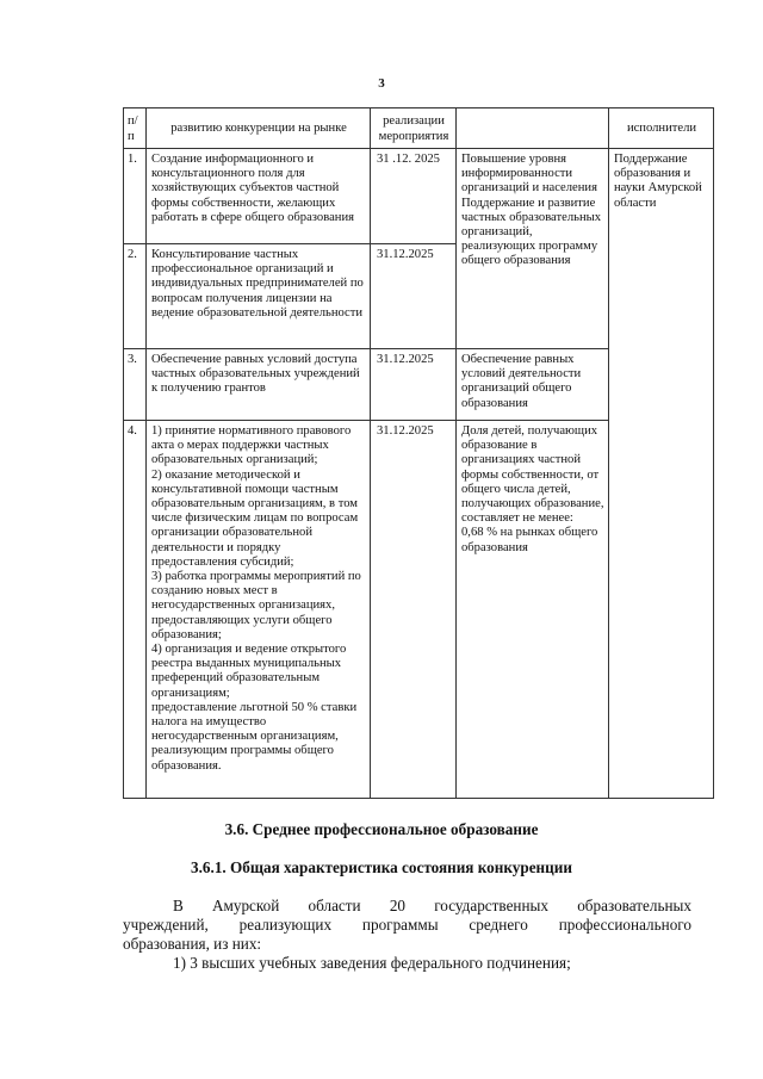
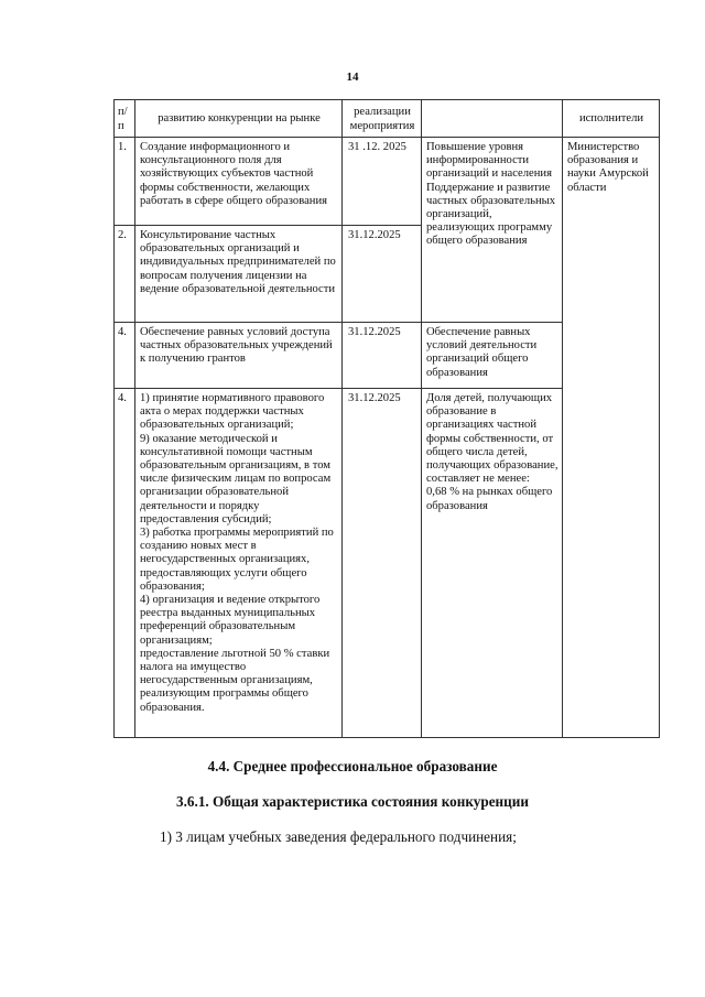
- 3
+ 14
  п/п	развитию конкуренции на рынке	реализации мероприятия		исполнители
- 1.	Создание информационного и консультационного поля для хозяйствующих субъектов частной формы собственности, желающих работать в сфере общего образования	31 .12. 2025	Повышение уровня информированности организаций и населения Поддержание и развитие частных образовательных организаций, реализующих программу общего образования	Поддержание образования и науки Амурской области
+ 1.	Создание информационного и консультационного поля для хозяйствующих субъектов частной формы собственности, желающих работать в сфере общего образования	31 .12. 2025	Повышение уровня информированности организаций и населения Поддержание и развитие частных образовательных организаций, реализующих программу общего образования	Министерство образования и науки Амурской области
- 2.	Консультирование частных профессиональное организаций и индивидуальных предпринимателей по вопросам получения лицензии на ведение образовательной деятельности	31.12.2025
+ 2.	Консультирование частных образовательных организаций и индивидуальных предпринимателей по вопросам получения лицензии на ведение образовательной деятельности	31.12.2025
- 3.	Обеспечение равных условий доступа частных образовательных учреждений к получению грантов	31.12.2025	Обеспечение равных условий деятельности организаций общего образования
+ 4.	Обеспечение равных условий доступа частных образовательных учреждений к получению грантов	31.12.2025	Обеспечение равных условий деятельности организаций общего образования
- 4.	1) принятие нормативного правового акта о мерах поддержки частных образовательных организаций; 2) оказание методической и консультативной помощи частным образовательным организациям, в том числе физическим лицам по вопросам организации образовательной деятельности и порядку предоставления субсидий; 3) работка программы мероприятий по созданию новых мест в негосударственных организациях, предоставляющих услуги общего образования; 4) организация и ведение открытого реестра выданных муниципальных преференций образовательным организациям; предоставление льготной 50 % ставки налога на имущество негосударственным организациям, реализующим программы общего образования.	31.12.2025	Доля детей, получающих образование в организациях частной формы собственности, от общего числа детей, получающих образование, составляет не менее: 0,68 % на рынках общего образования
+ 4.	1) принятие нормативного правового акта о мерах поддержки частных образовательных организаций; 9) оказание методической и консультативной помощи частным образовательным организациям, в том числе физическим лицам по вопросам организации образовательной деятельности и порядку предоставления субсидий; 3) работка программы мероприятий по созданию новых мест в негосударственных организациях, предоставляющих услуги общего образования; 4) организация и ведение открытого реестра выданных муниципальных преференций образовательным организациям; предоставление льготной 50 % ставки налога на имущество негосударственным организациям, реализующим программы общего образования.	31.12.2025	Доля детей, получающих образование в организациях частной формы собственности, от общего числа детей, получающих образование, составляет не менее: 0,68 % на рынках общего образования
- 3.6. Среднее профессиональное образование
+ 4.4. Среднее профессиональное образование
  3.6.1. Общая характеристика состояния конкуренции
- В
- Амурской
- области
- 20
- государственных
- образовательных
- учреждений,
- реализующих
- программы
- среднего
- профессионального
- образования, из них:
- 1) 3 высших учебных заведения федерального подчинения;
+ 1) 3 лицам учебных заведения федерального подчинения;
